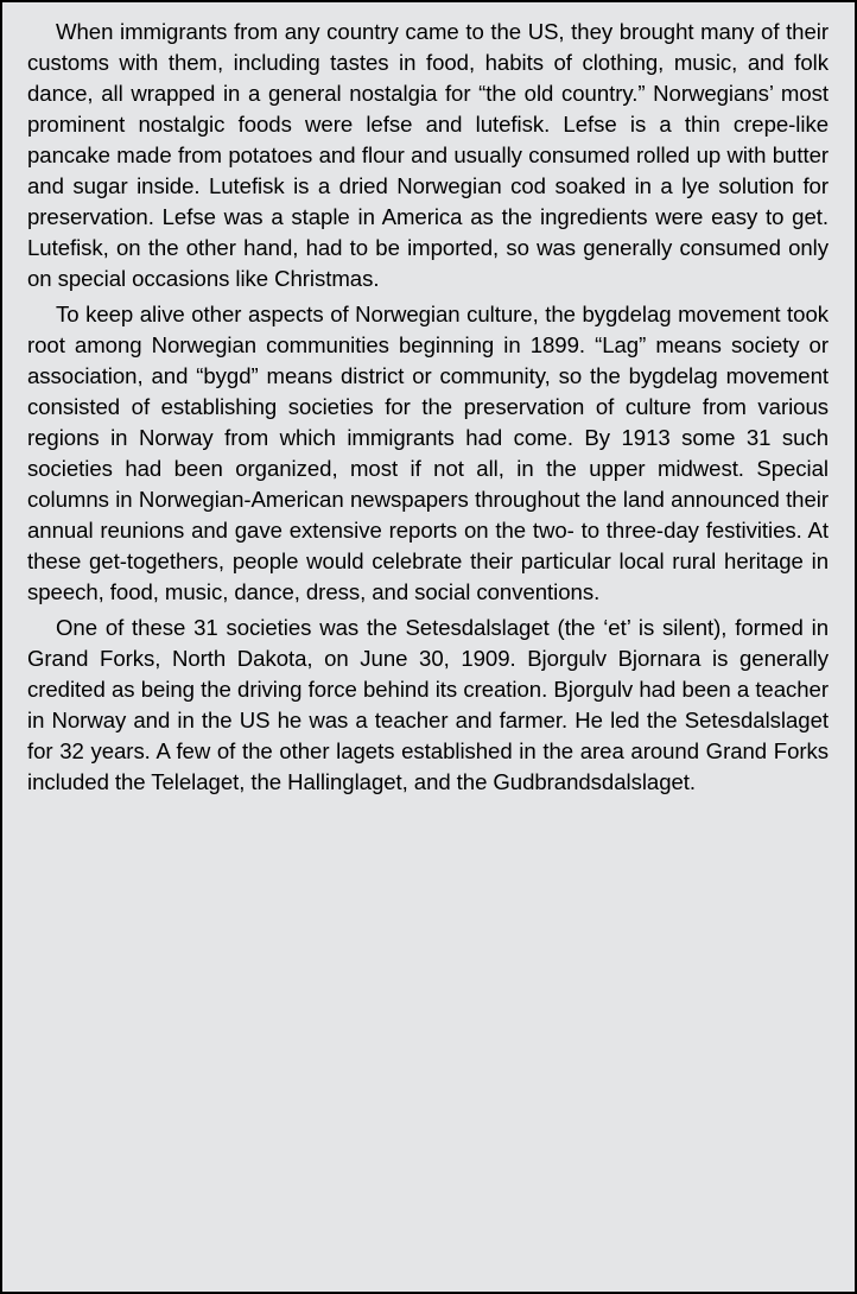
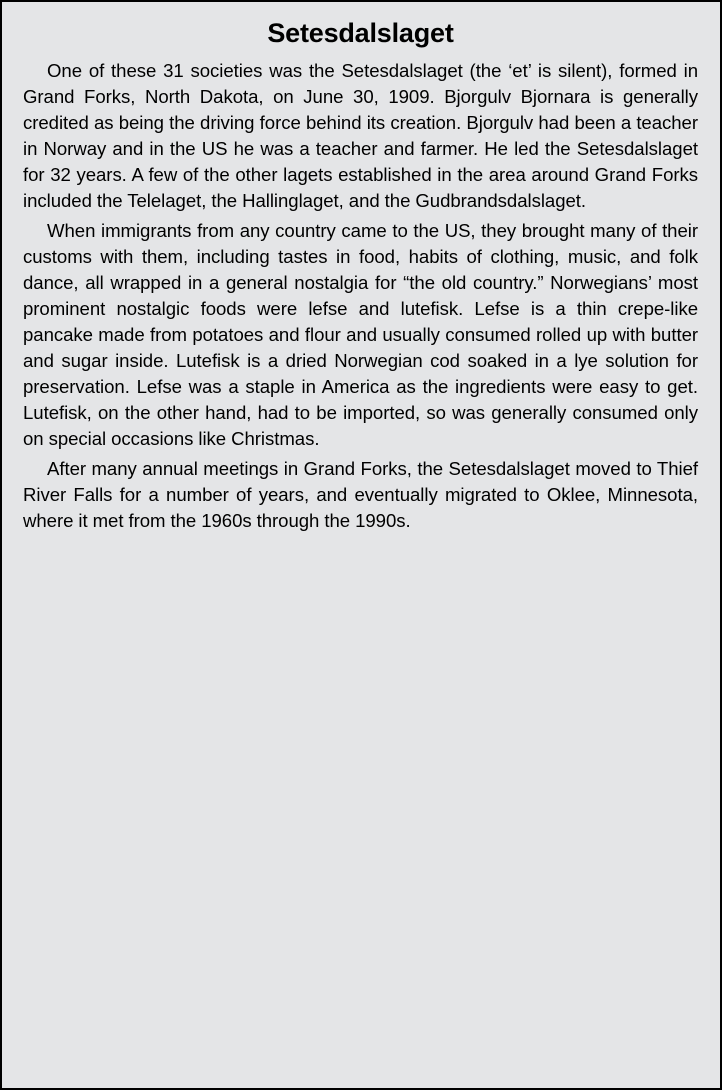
+ Setesdalslaget
- When immigrants from any country came to the US, they brought many of their customs with them, including tastes in food, habits of clothing, music, and folk dance, all wrapped in a general nostalgia for “the old country.” Norwegians’ most prominent nostalgic foods were lefse and lutefisk. Lefse is a thin crepe-like pancake made from potatoes and flour and usually consumed rolled up with butter and sugar inside. Lutefisk is a dried Norwegian cod soaked in a lye solution for preservation. Lefse was a staple in America as the ingredients were easy to get. Lutefisk, on the other hand, had to be imported, so was generally consumed only on special occasions like Christmas.
+ One of these 31 societies was the Setesdalslaget (the ‘et’ is silent), formed in Grand Forks, North Dakota, on June 30, 1909. Bjorgulv Bjornara is generally credited as being the driving force behind its creation. Bjorgulv had been a teacher in Norway and in the US he was a teacher and farmer. He led the Setesdalslaget for 32 years. A few of the other lagets established in the area around Grand Forks included the Telelaget, the Hallinglaget, and the Gudbrandsdalslaget.
- To keep alive other aspects of Norwegian culture, the bygdelag movement took root among Norwegian communities beginning in 1899. “Lag” means society or association, and “bygd” means district or community, so the bygdelag movement consisted of establishing societies for the preservation of culture from various regions in Norway from which immigrants had come. By 1913 some 31 such societies had been organized, most if not all, in the upper midwest. Special columns in Norwegian-American newspapers throughout the land announced their annual reunions and gave extensive reports on the two- to three-day festivities. At these get-togethers, people would celebrate their particular local rural heritage in speech, food, music, dance, dress, and social conventions.
- One of these 31 societies was the Setesdalslaget (the ‘et’ is silent), formed in Grand Forks, North Dakota, on June 30, 1909. Bjorgulv Bjornara is generally credited as being the driving force behind its creation. Bjorgulv had been a teacher in Norway and in the US he was a teacher and farmer. He led the Setesdalslaget for 32 years. A few of the other lagets established in the area around Grand Forks included the Telelaget, the Hallinglaget, and the Gudbrandsdalslaget.
+ When immigrants from any country came to the US, they brought many of their customs with them, including tastes in food, habits of clothing, music, and folk dance, all wrapped in a general nostalgia for “the old country.” Norwegians’ most prominent nostalgic foods were lefse and lutefisk. Lefse is a thin crepe-like pancake made from potatoes and flour and usually consumed rolled up with butter and sugar inside. Lutefisk is a dried Norwegian cod soaked in a lye solution for preservation. Lefse was a staple in America as the ingredients were easy to get. Lutefisk, on the other hand, had to be imported, so was generally consumed only on special occasions like Christmas.
+ After many annual meetings in Grand Forks, the Setesdalslaget moved to Thief River Falls for a number of years, and eventually migrated to Oklee, Minnesota, where it met from the 1960s through the 1990s.
